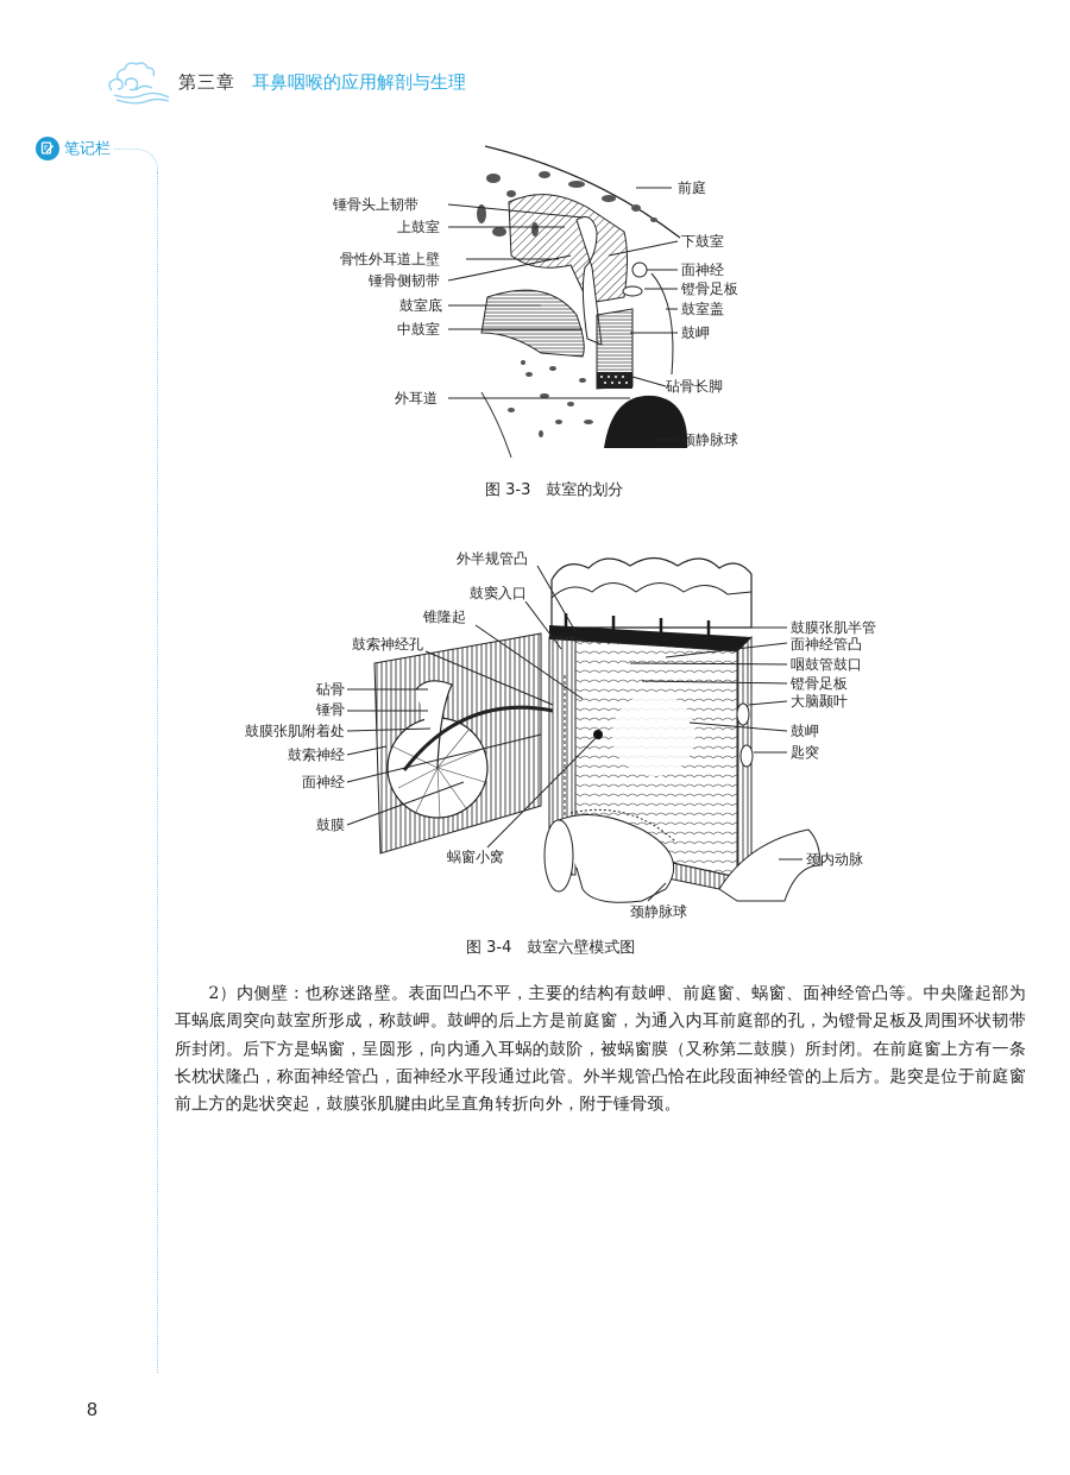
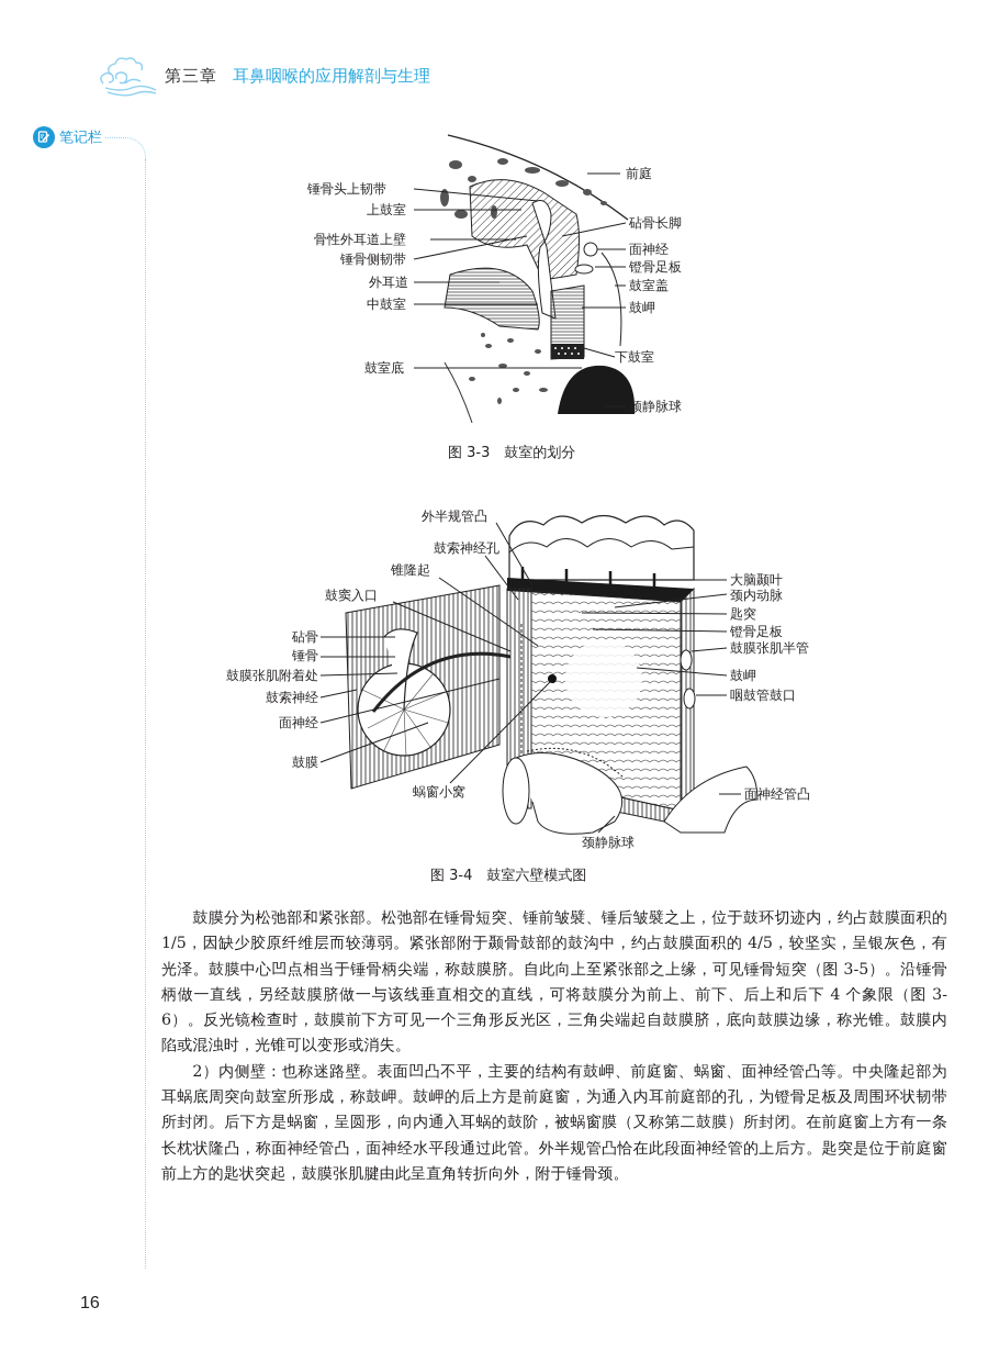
  第三章
  耳鼻咽喉的应用解剖与生理
  笔记栏
  锤骨头上韧带
  上鼓室
  骨性外耳道上壁
  锤骨侧韧带
- 鼓室底
+ 外耳道
  中鼓室
- 外耳道
+ 鼓室底
  前庭
- 下鼓室
+ 砧骨长脚
  面神经
  镫骨足板
  鼓室盖
  鼓岬
- 砧骨长脚
+ 下鼓室
  颈静脉球
  图 3-3 鼓室的划分
  外半规管凸
- 鼓窦入口
+ 鼓索神经孔
  锥隆起
- 鼓索神经孔
+ 鼓窦入口
  砧骨
  锤骨
  鼓膜张肌附着处
  鼓索神经
  面神经
  鼓膜
  蜗窗小窝
  颈静脉球
- 鼓膜张肌半管
+ 大脑颞叶
- 面神经管凸
+ 颈内动脉
- 咽鼓管鼓口
+ 匙突
  镫骨足板
- 大脑颞叶
+ 鼓膜张肌半管
  鼓岬
- 匙突
+ 咽鼓管鼓口
- 颈内动脉
+ 面神经管凸
  图 3-4 鼓室六壁模式图
+ 鼓膜分为松弛部和紧张部。松弛部在锤骨短突、锤前皱襞、锤后皱襞之上，位于鼓环切迹内，约占鼓膜面积的 1/5，因缺少胶原纤维层而较薄弱。紧张部附于颞骨鼓部的鼓沟中，约占鼓膜面积的 4/5，较坚实，呈银灰色，有光泽。鼓膜中心凹点相当于锤骨柄尖端，称鼓膜脐。自此向上至紧张部之上缘，可见锤骨短突（图 3-5）。沿锤骨柄做一直线，另经鼓膜脐做一与该线垂直相交的直线，可将鼓膜分为前上、前下、后上和后下 4 个象限（图 3-6）。反光镜检查时，鼓膜前下方可见一个三角形反光区，三角尖端起自鼓膜脐，底向鼓膜边缘，称光锥。鼓膜内陷或混浊时，光锥可以变形或消失。
  2）内侧壁：也称迷路壁。表面凹凸不平，主要的结构有鼓岬、前庭窗、蜗窗、面神经管凸等。中央隆起部为耳蜗底周突向鼓室所形成，称鼓岬。鼓岬的后上方是前庭窗，为通入内耳前庭部的孔，为镫骨足板及周围环状韧带所封闭。后下方是蜗窗，呈圆形，向内通入耳蜗的鼓阶，被蜗窗膜（又称第二鼓膜）所封闭。在前庭窗上方有一条长枕状隆凸，称面神经管凸，面神经水平段通过此管。外半规管凸恰在此段面神经管的上后方。匙突是位于前庭窗前上方的匙状突起，鼓膜张肌腱由此呈直角转折向外，附于锤骨颈。
- 8
+ 16
